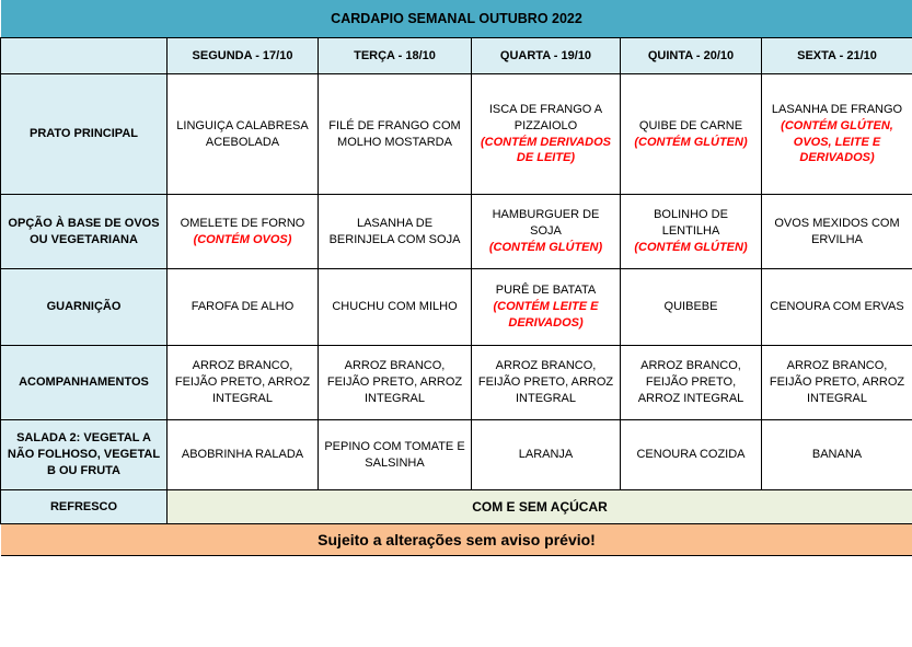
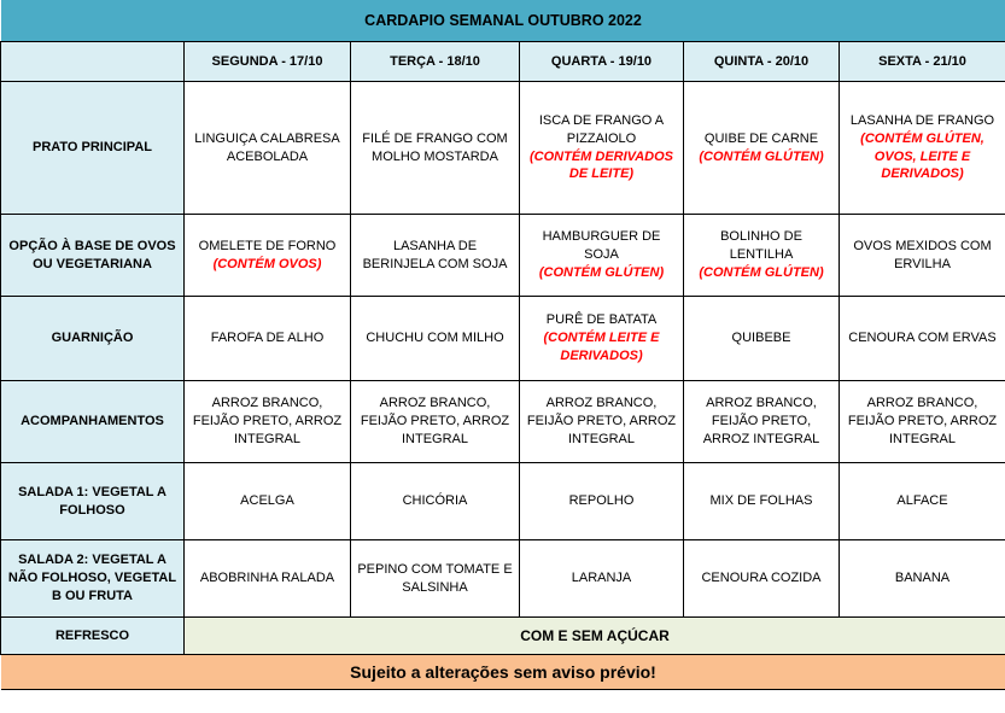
  CARDAPIO SEMANAL OUTUBRO 2022
  	SEGUNDA - 17/10	TERÇA - 18/10	QUARTA - 19/10	QUINTA - 20/10	SEXTA - 21/10
  PRATO PRINCIPAL	LINGUIÇA CALABRESA ACEBOLADA	FILÉ DE FRANGO COM MOLHO MOSTARDA	ISCA DE FRANGO A PIZZAIOLO(CONTÉM DERIVADOS DE LEITE)	QUIBE DE CARNE(CONTÉM GLÚTEN)	LASANHA DE FRANGO(CONTÉM GLÚTEN, OVOS, LEITE E DERIVADOS)
  OPÇÃO À BASE DE OVOS OU VEGETARIANA	OMELETE DE FORNO(CONTÉM OVOS)	LASANHA DE BERINJELA COM SOJA	HAMBURGUER DE SOJA(CONTÉM GLÚTEN)	BOLINHO DE LENTILHA(CONTÉM GLÚTEN)	OVOS MEXIDOS COM ERVILHA
  GUARNIÇÃO	FAROFA DE ALHO	CHUCHU COM MILHO	PURÊ DE BATATA(CONTÉM LEITE E DERIVADOS)	QUIBEBE	CENOURA COM ERVAS
  ACOMPANHAMENTOS	ARROZ BRANCO, FEIJÃO PRETO, ARROZ INTEGRAL	ARROZ BRANCO, FEIJÃO PRETO, ARROZ INTEGRAL	ARROZ BRANCO, FEIJÃO PRETO, ARROZ INTEGRAL	ARROZ BRANCO, FEIJÃO PRETO, ARROZ INTEGRAL	ARROZ BRANCO, FEIJÃO PRETO, ARROZ INTEGRAL
+ SALADA 1: VEGETAL A FOLHOSO	ACELGA	CHICÓRIA	REPOLHO	MIX DE FOLHAS	ALFACE
  SALADA 2: VEGETAL A NÃO FOLHOSO, VEGETAL B OU FRUTA	ABOBRINHA RALADA	PEPINO COM TOMATE E SALSINHA	LARANJA	CENOURA COZIDA	BANANA
  REFRESCO	COM E SEM AÇÚCAR
  Sujeito a alterações sem aviso prévio!
